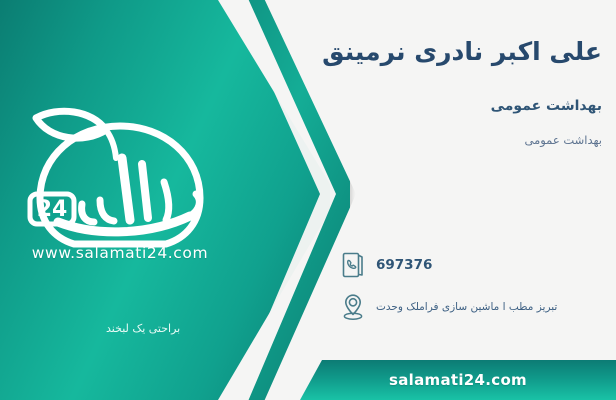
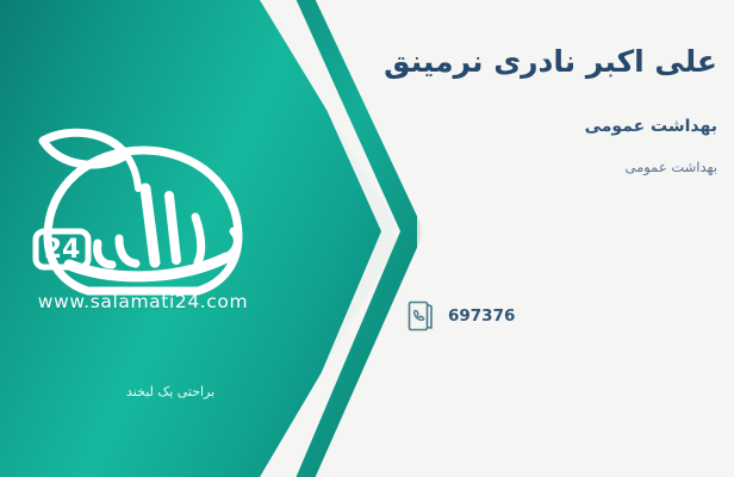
  24
  براحتی یک لبخند
  www.salamati24.com
  علی اکبر نادری نرمینق
  بهداشت عمومی
  بهداشت عمومی
  697376
- تبریز مطب ا ماشین سازی فراملک وحدت
- salamati24.com
